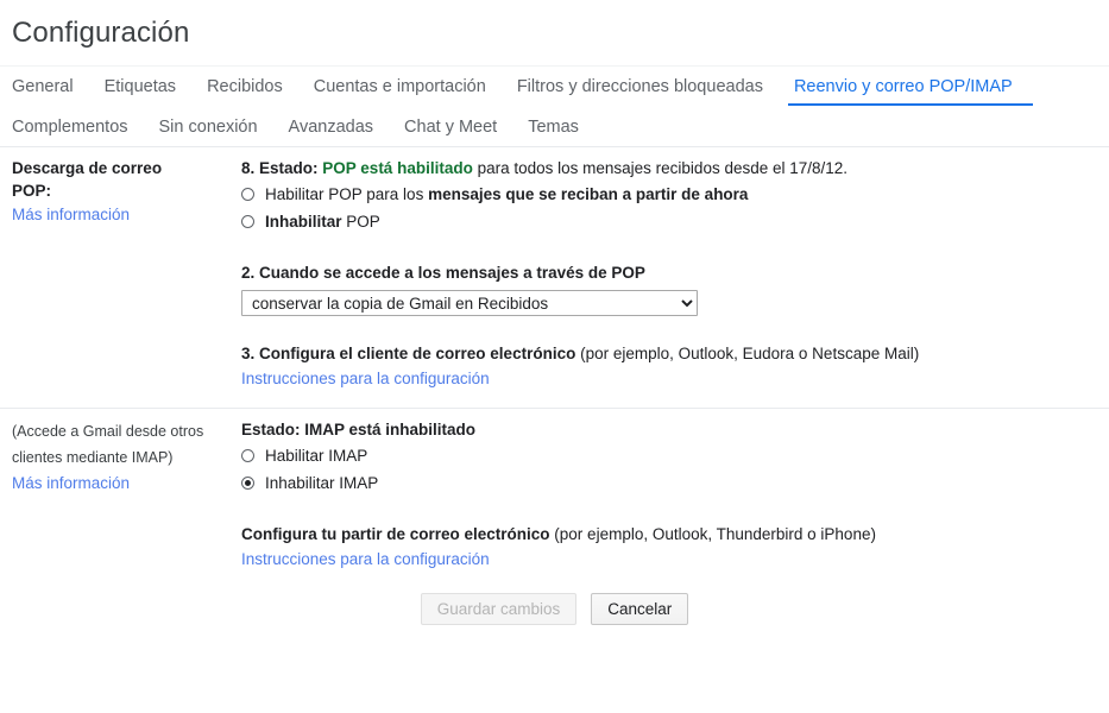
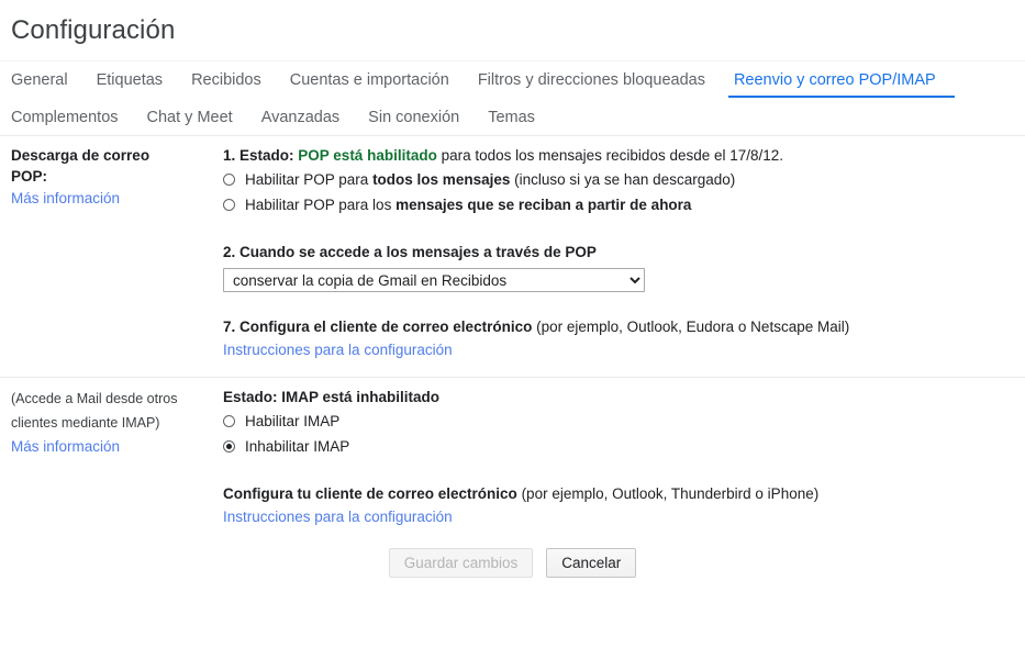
  Configuración
  General
  Etiquetas
  Recibidos
  Cuentas e importación
  Filtros y direcciones bloqueadas
  Reenvio y correo POP/IMAP
  Complementos
- Sin conexión
+ Chat y Meet
  Avanzadas
- Chat y Meet
+ Sin conexión
  Temas
  Descarga de correo
  POP:
  Más información
- 8. Estado: POP está habilitado para todos los mensajes recibidos desde el 17/8/12.
+ 1. Estado: POP está habilitado para todos los mensajes recibidos desde el 17/8/12.
+ Habilitar POP para todos los mensajes (incluso si ya se han descargado)
  Habilitar POP para los mensajes que se reciban a partir de ahora
- Inhabilitar POP
  2. Cuando se accede a los mensajes a través de POP
  conservar la copia de Gmail en Recibidos
- 3. Configura el cliente de correo electrónico (por ejemplo, Outlook, Eudora o Netscape Mail)
+ 7. Configura el cliente de correo electrónico (por ejemplo, Outlook, Eudora o Netscape Mail)
  Instrucciones para la configuración
- (Accede a Gmail desde otros
+ (Accede a Mail desde otros
  clientes mediante IMAP)
  Más información
  Estado: IMAP está inhabilitado
  Habilitar IMAP
  Inhabilitar IMAP
- Configura tu partir de correo electrónico (por ejemplo, Outlook, Thunderbird o iPhone)
+ Configura tu cliente de correo electrónico (por ejemplo, Outlook, Thunderbird o iPhone)
  Instrucciones para la configuración
  Guardar cambios
  Cancelar
